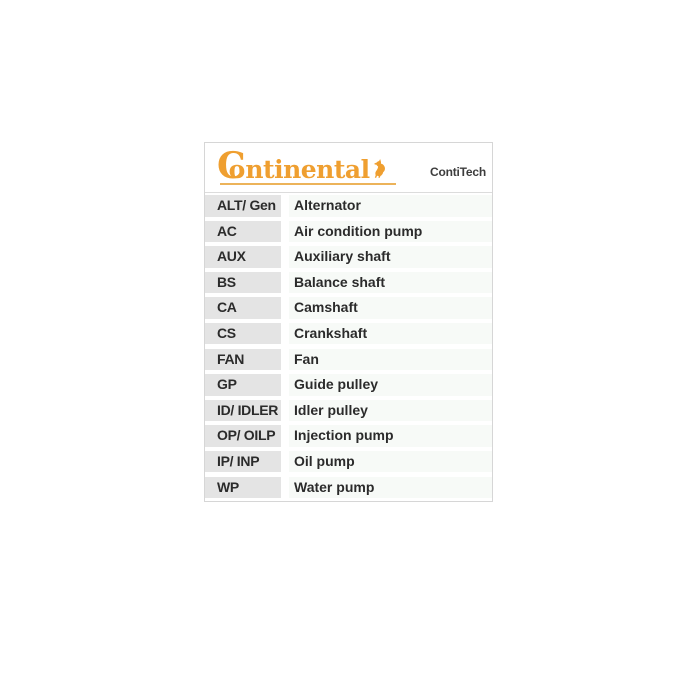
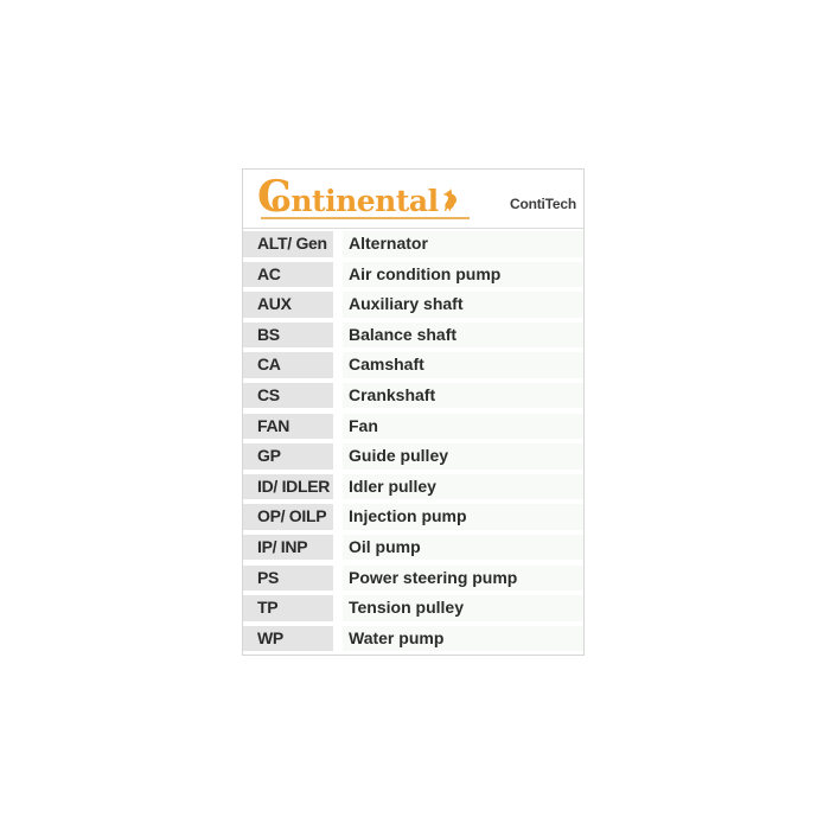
  Continental
  ContiTech
  ALT/ Gen
  Alternator
  AC
  Air condition pump
  AUX
  Auxiliary shaft
  BS
  Balance shaft
  CA
  Camshaft
  CS
  Crankshaft
  FAN
  Fan
  GP
  Guide pulley
  ID/ IDLER
  Idler pulley
  OP/ OILP
  Injection pump
  IP/ INP
  Oil pump
+ PS
+ Power steering pump
+ TP
+ Tension pulley
  WP
  Water pump
